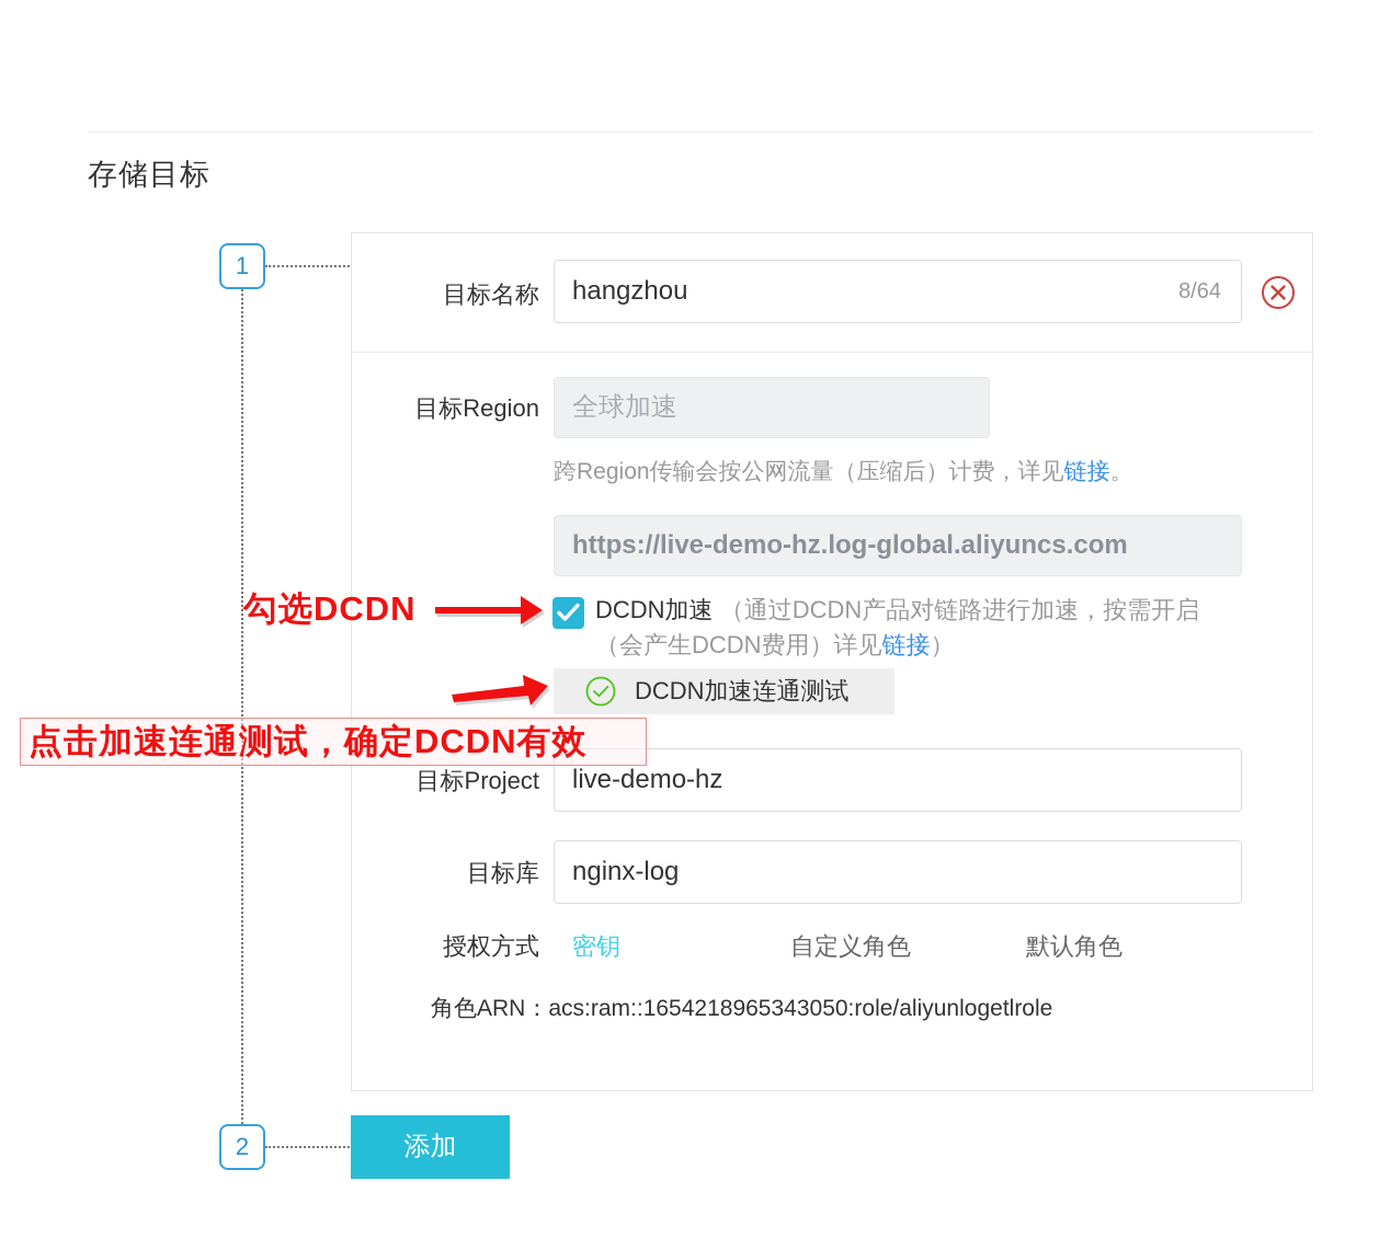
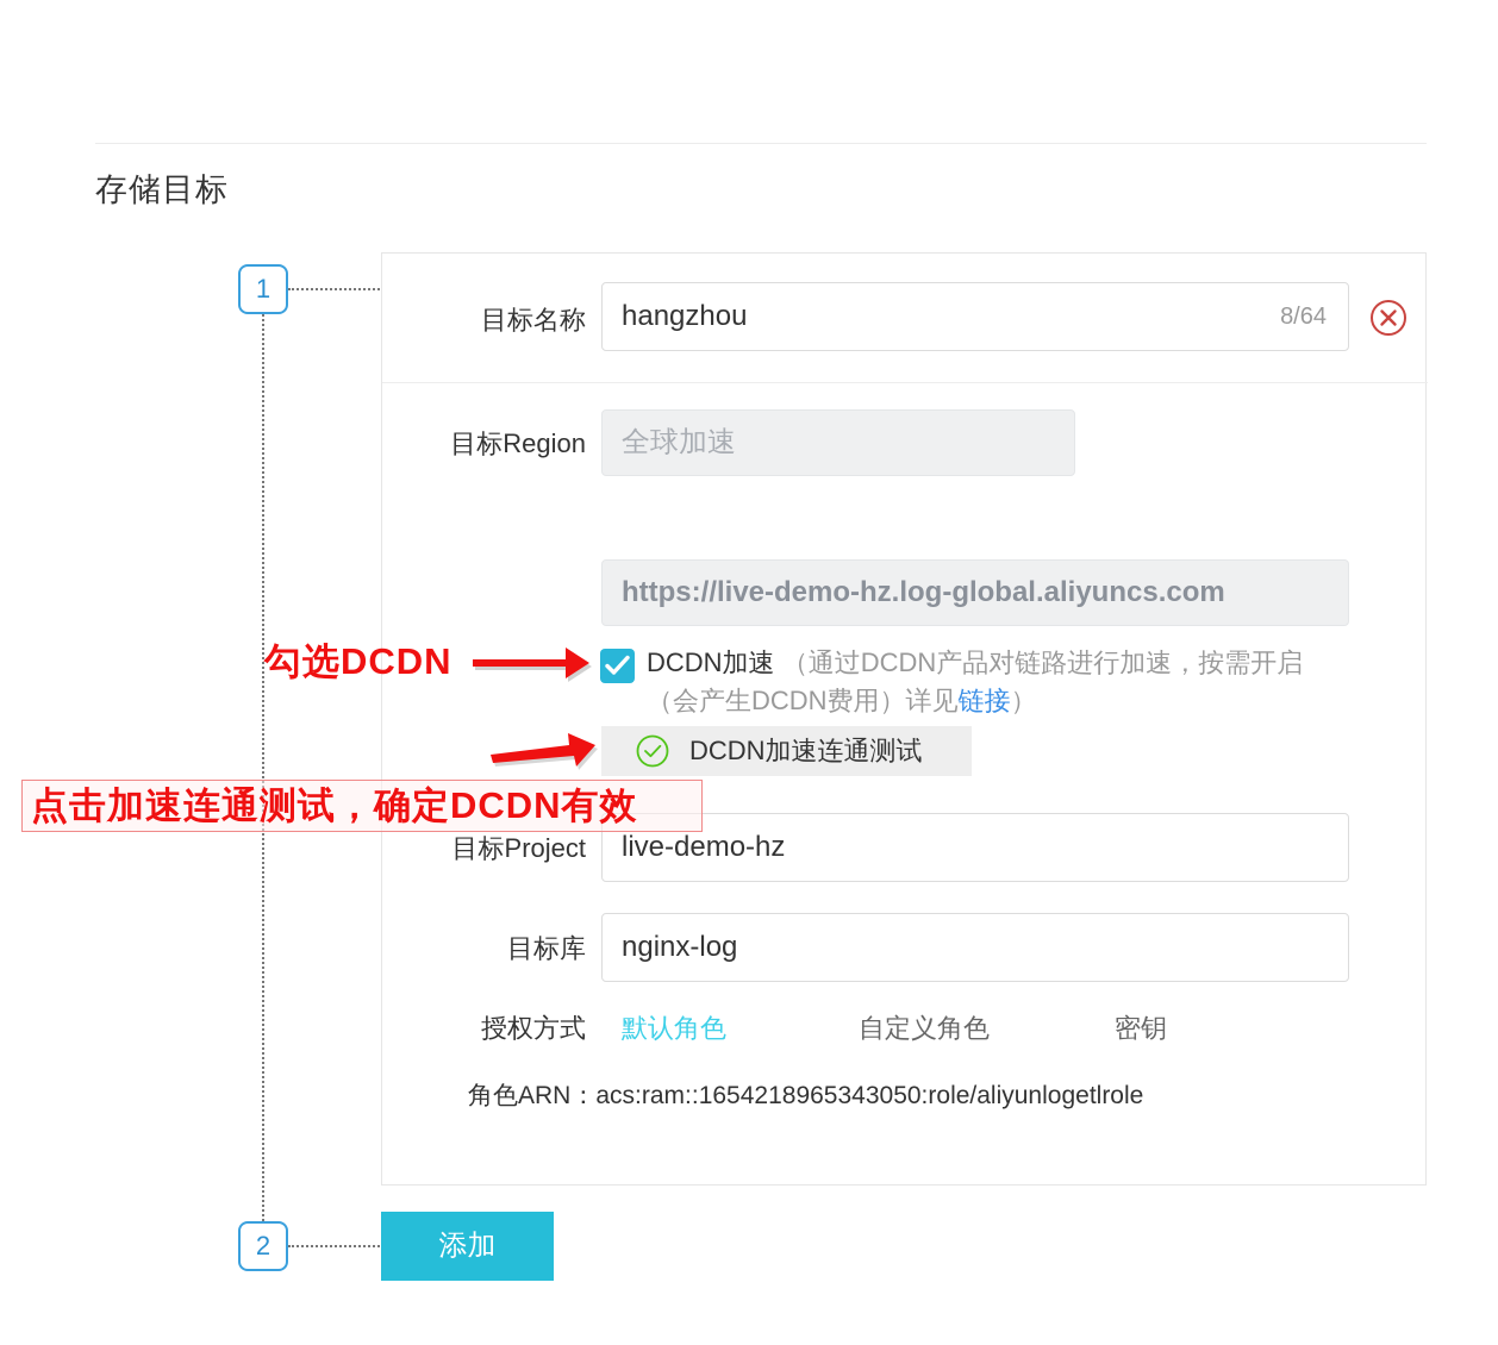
  存储目标
  1
  2
  目标名称
  hangzhou
  8/64
  目标Region
  全球加速
- 跨Region传输会按公网流量（压缩后）计费，详见链接。
  https://live-demo-hz.log-global.aliyuncs.com
  DCDN加速 （通过DCDN产品对链路进行加速，按需开启（会产生DCDN费用）详见链接）
  DCDN加速连通测试
  目标Project
  live-demo-hz
  目标库
  nginx-log
  授权方式
- 密钥
+ 默认角色
  自定义角色
- 默认角色
+ 密钥
  角色ARN：acs:ram::1654218965343050:role/aliyunlogetlrole
  添加
  勾选DCDN
  点击加速连通测试，确定DCDN有效
